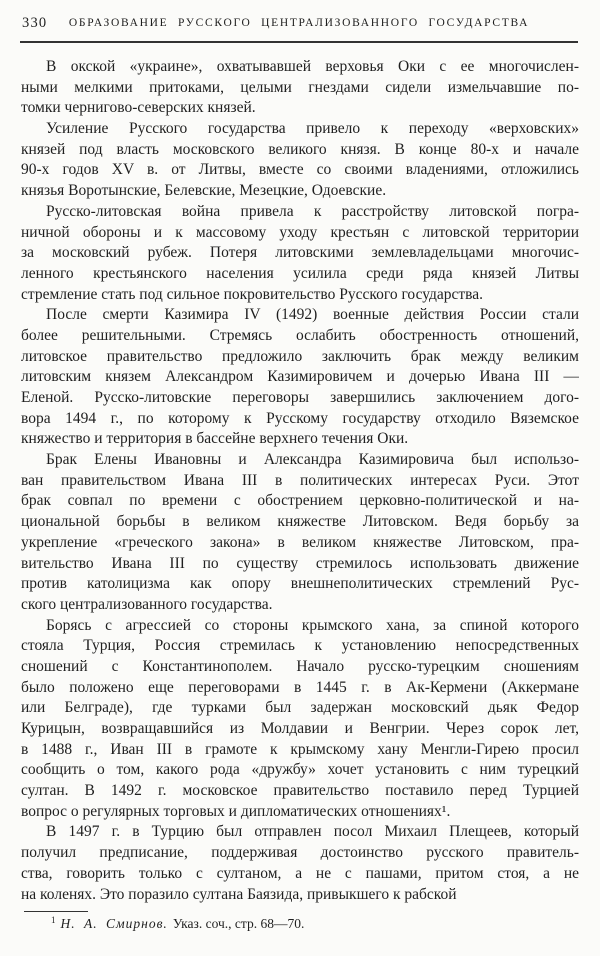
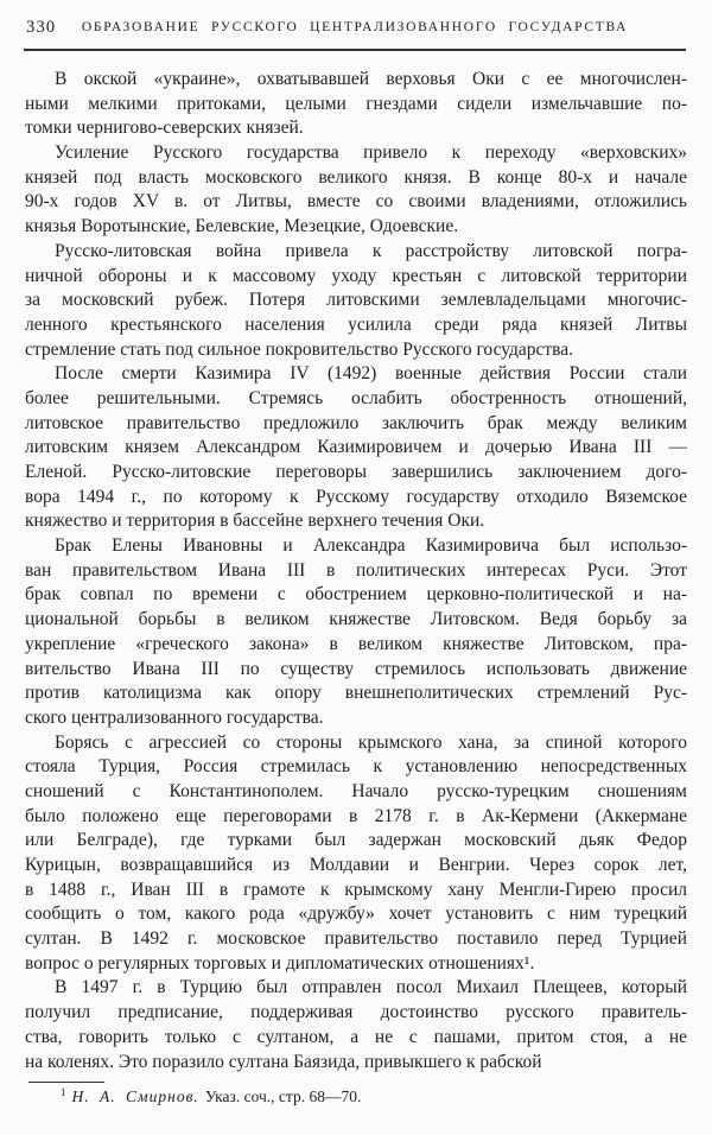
  330
  ОБРАЗОВАНИЕ РУССКОГО ЦЕНТРАЛИЗОВАННОГО ГОСУДАРСТВА
  В окской «украине», охватывавшей верховья Оки с ее многочислен-
  ными мелкими притоками, целыми гнездами сидели измельчавшие по-
  томки чернигово-северских князей.
  Усиление Русского государства привело к переходу «верховских»
  князей под власть московского великого князя. В конце 80-х и начале
  90-х годов XV в. от Литвы, вместе со своими владениями, отложились
  князья Воротынские, Белевские, Мезецкие, Одоевские.
  Русско-литовская война привела к расстройству литовской погра-
  ничной обороны и к массовому уходу крестьян с литовской территории
  за московский рубеж. Потеря литовскими землевладельцами многочис-
  ленного крестьянского населения усилила среди ряда князей Литвы
  стремление стать под сильное покровительство Русского государства.
  После смерти Казимира IV (1492) военные действия России стали
  более решительными. Стремясь ослабить обостренность отношений,
  литовское правительство предложило заключить брак между великим
  литовским князем Александром Казимировичем и дочерью Ивана III —
  Еленой. Русско-литовские переговоры завершились заключением дого-
  вора 1494 г., по которому к Русскому государству отходило Вяземское
  княжество и территория в бассейне верхнего течения Оки.
  Брак Елены Ивановны и Александра Казимировича был использо-
  ван правительством Ивана III в политических интересах Руси. Этот
  брак совпал по времени с обострением церковно-политической и на-
  циональной борьбы в великом княжестве Литовском. Ведя борьбу за
  укрепление «греческого закона» в великом княжестве Литовском, пра-
  вительство Ивана III по существу стремилось использовать движение
  против католицизма как опору внешнеполитических стремлений Рус-
  ского централизованного государства.
  Борясь с агрессией со стороны крымского хана, за спиной которого
  стояла Турция, Россия стремилась к установлению непосредственных
  сношений с Константинополем. Начало русско-турецким сношениям
- было положено еще переговорами в 1445 г. в Ак-Кермени (Аккермане
+ было положено еще переговорами в 2178 г. в Ак-Кермени (Аккермане
  или Белграде), где турками был задержан московский дьяк Федор
  Курицын, возвращавшийся из Молдавии и Венгрии. Через сорок лет,
  в 1488 г., Иван III в грамоте к крымскому хану Менгли-Гирею просил
  сообщить о том, какого рода «дружбу» хочет установить с ним турецкий
  султан. В 1492 г. московское правительство поставило перед Турцией
  вопрос о регулярных торговых и дипломатических отношениях¹.
  В 1497 г. в Турцию был отправлен посол Михаил Плещеев, который
  получил предписание, поддерживая достоинство русского правитель-
  ства, говорить только с султаном, а не с пашами, притом стоя, а не
  на коленях. Это поразило султана Баязида, привыкшего к рабской
  1 Н. А. Смирнов. Указ. соч., стр. 68—70.
